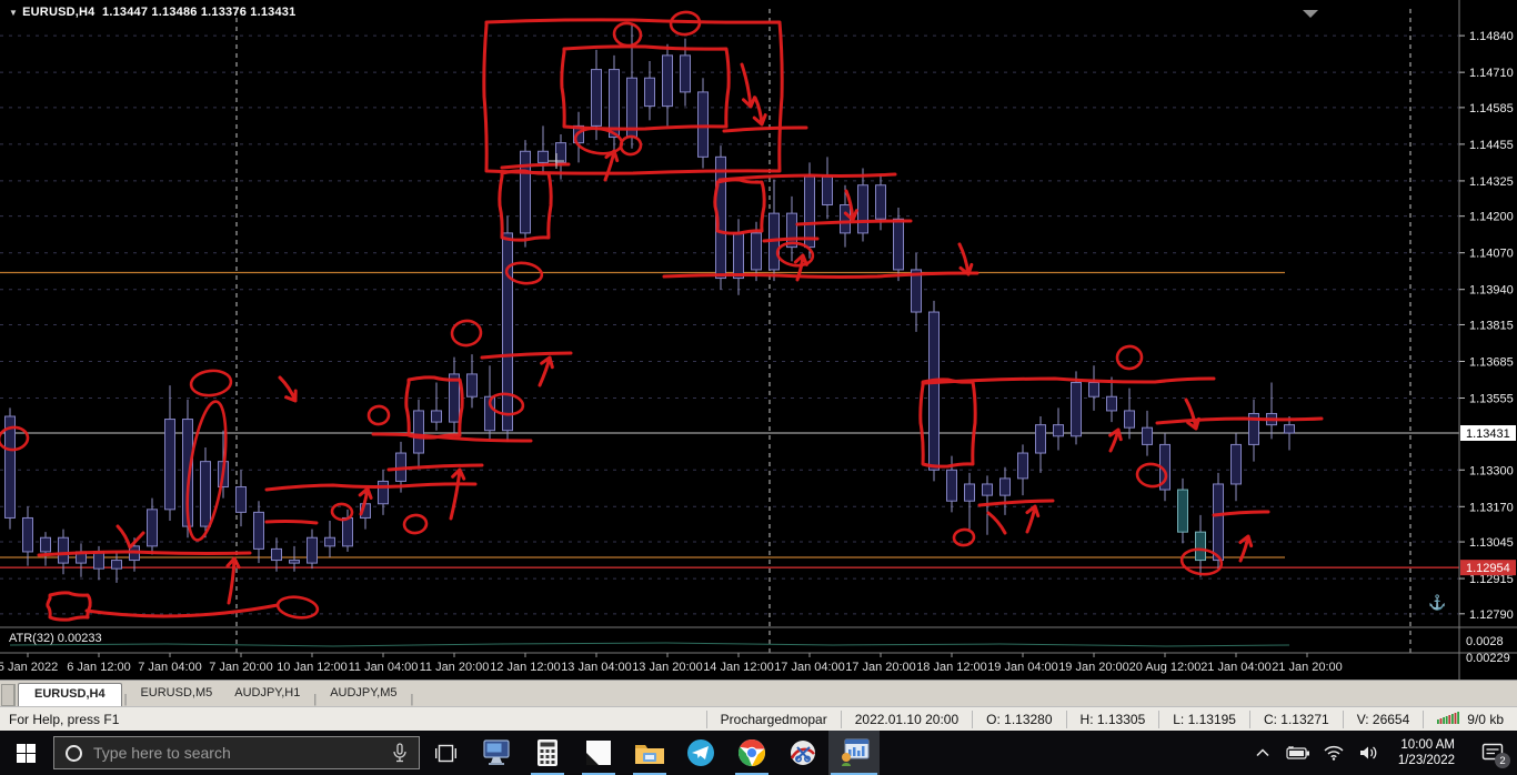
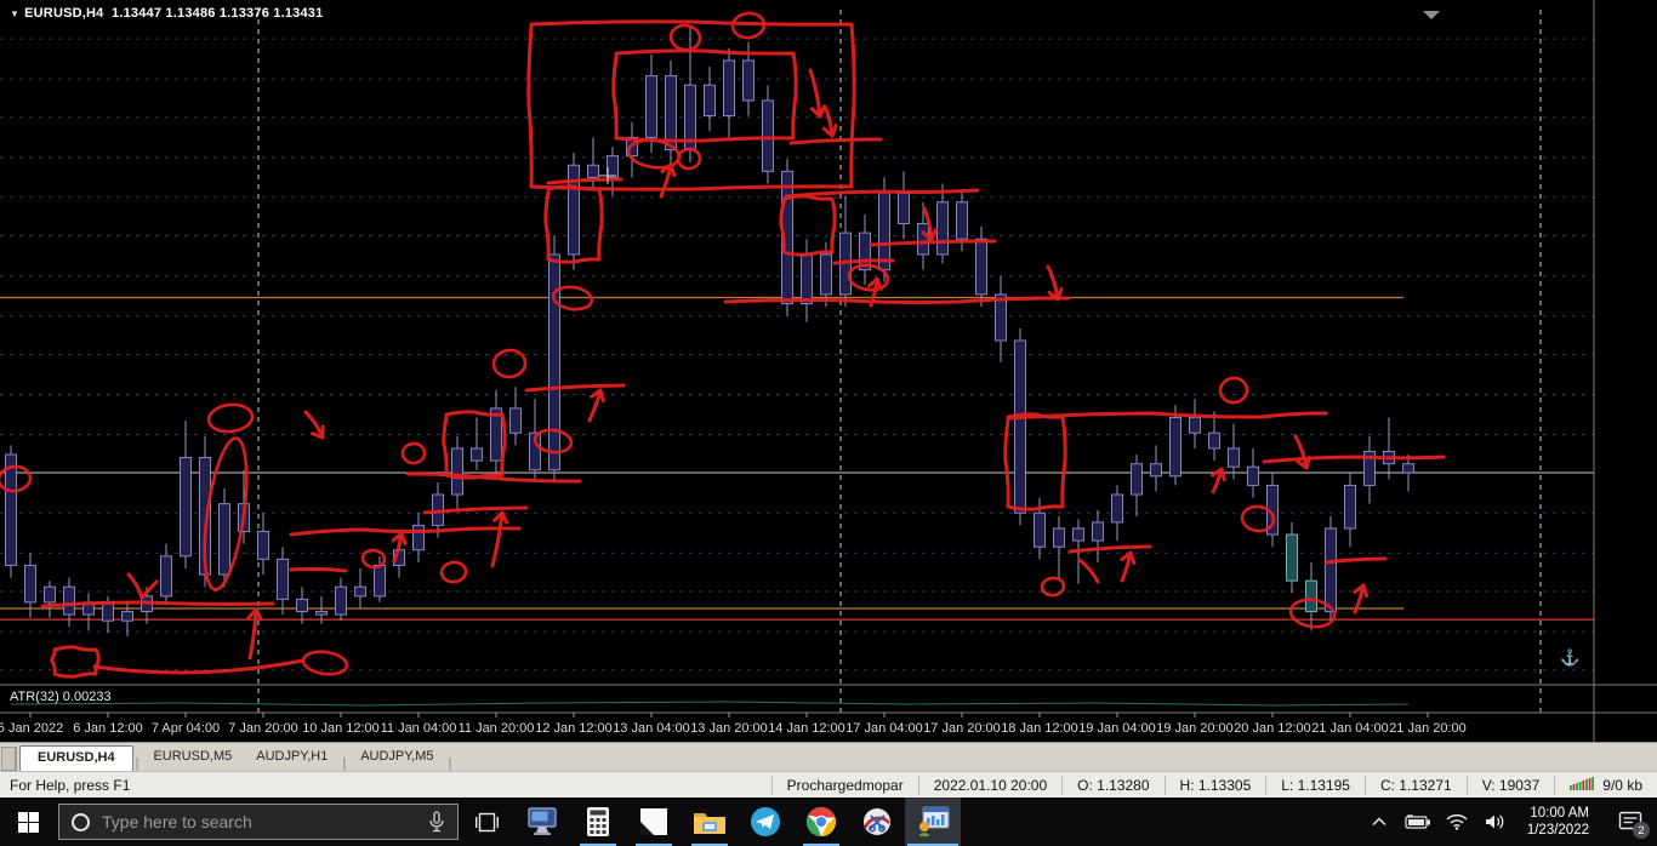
- 1.14840
- 1.14710
- 1.14585
- 1.14455
- 1.14325
- 1.14200
- 1.14070
- 1.13940
- 1.13815
- 1.13685
- 1.13555
- 1.13300
- 1.13170
- 1.13045
- 1.12915
- 1.12790
- 1.13431
- 1.12954
- 0.0028
- 0.00229
  5 Jan 2022
  6 Jan 12:00
- 7 Jan 04:00
+ 7 Apr 04:00
  7 Jan 20:00
  10 Jan 12:00
  11 Jan 04:00
  11 Jan 20:00
  12 Jan 12:00
  13 Jan 04:00
  13 Jan 20:00
  14 Jan 12:00
  17 Jan 04:00
  17 Jan 20:00
  18 Jan 12:00
  19 Jan 04:00
  19 Jan 20:00
- 20 Aug 12:00
+ 20 Jan 12:00
  21 Jan 04:00
  21 Jan 20:00
  ⚓
  ▼ EURUSD,H4 1.13447 1.13486 1.13376 1.13431
  ATR(32) 0.00233
  EURUSD,H4
  |
  EURUSD,M5
  AUDJPY,H1
  |
  AUDJPY,M5
  |
  For Help, press F1
  Prochargedmopar
  2022.01.10 20:00
  O: 1.13280
  H: 1.13305
  L: 1.13195
  C: 1.13271
- V: 26654
+ V: 19037
  9/0 kb
  Type here to search
  10:00 AM
  1/23/2022
  2
